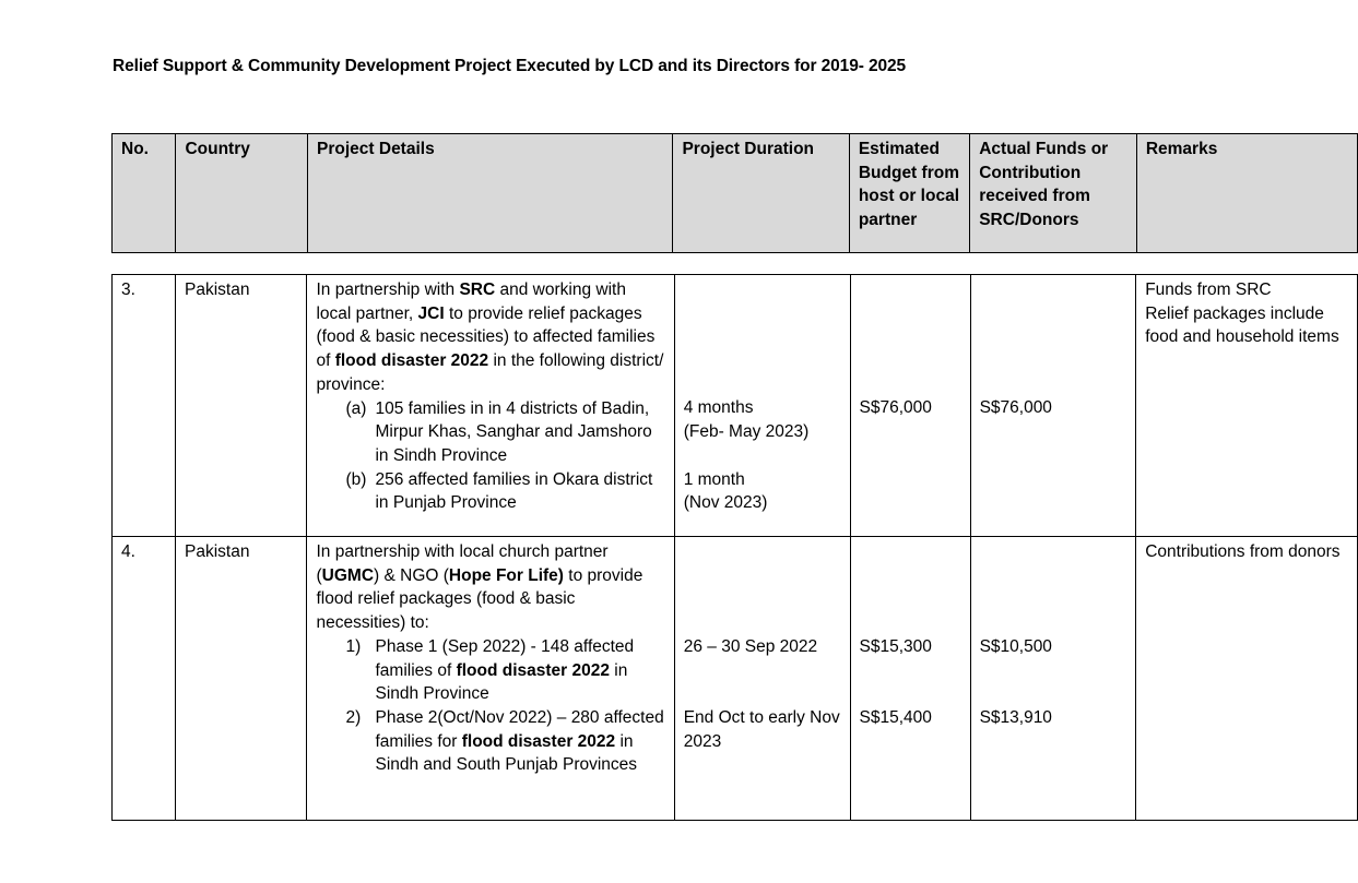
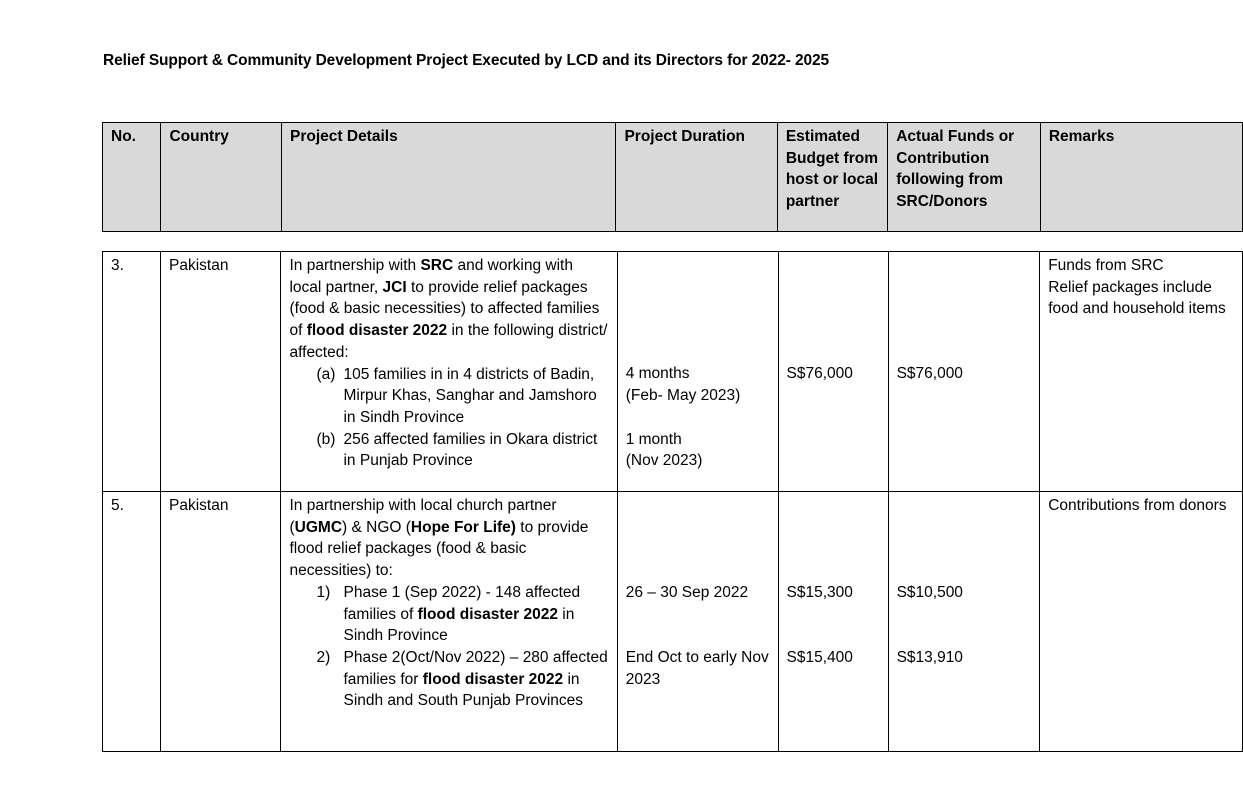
- Relief Support & Community Development Project Executed by LCD and its Directors for 2019- 2025
+ Relief Support & Community Development Project Executed by LCD and its Directors for 2022- 2025
- No.	Country	Project Details	Project Duration	Estimated Budget from host or local partner	Actual Funds or Contribution received from SRC/Donors	Remarks
+ No.	Country	Project Details	Project Duration	Estimated Budget from host or local partner	Actual Funds or Contribution following from SRC/Donors	Remarks
- 3.	Pakistan	In partnership with SRC and working with local partner, JCI to provide relief packages (food & basic necessities) to affected families of flood disaster 2022 in the following district/ province: (a) 105 families in in 4 districts of Badin, Mirpur Khas, Sanghar and Jamshoro in Sindh Province (b) 256 affected families in Okara district in Punjab Province	4 months (Feb- May 2023) 1 month (Nov 2023)	S$76,000	S$76,000	Funds from SRC Relief packages include food and household items
+ 3.	Pakistan	In partnership with SRC and working with local partner, JCI to provide relief packages (food & basic necessities) to affected families of flood disaster 2022 in the following district/ affected: (a) 105 families in in 4 districts of Badin, Mirpur Khas, Sanghar and Jamshoro in Sindh Province (b) 256 affected families in Okara district in Punjab Province	4 months (Feb- May 2023) 1 month (Nov 2023)	S$76,000	S$76,000	Funds from SRC Relief packages include food and household items
- 4.	Pakistan	In partnership with local church partner (UGMC) & NGO (Hope For Life) to provide flood relief packages (food & basic necessities) to: 1) Phase 1 (Sep 2022) - 148 affected families of flood disaster 2022 in Sindh Province 2) Phase 2(Oct/Nov 2022) – 280 affected families for flood disaster 2022 in Sindh and South Punjab Provinces	26 – 30 Sep 2022 End Oct to early Nov 2023	S$15,300 S$15,400	S$10,500 S$13,910	Contributions from donors
+ 5.	Pakistan	In partnership with local church partner (UGMC) & NGO (Hope For Life) to provide flood relief packages (food & basic necessities) to: 1) Phase 1 (Sep 2022) - 148 affected families of flood disaster 2022 in Sindh Province 2) Phase 2(Oct/Nov 2022) – 280 affected families for flood disaster 2022 in Sindh and South Punjab Provinces	26 – 30 Sep 2022 End Oct to early Nov 2023	S$15,300 S$15,400	S$10,500 S$13,910	Contributions from donors
